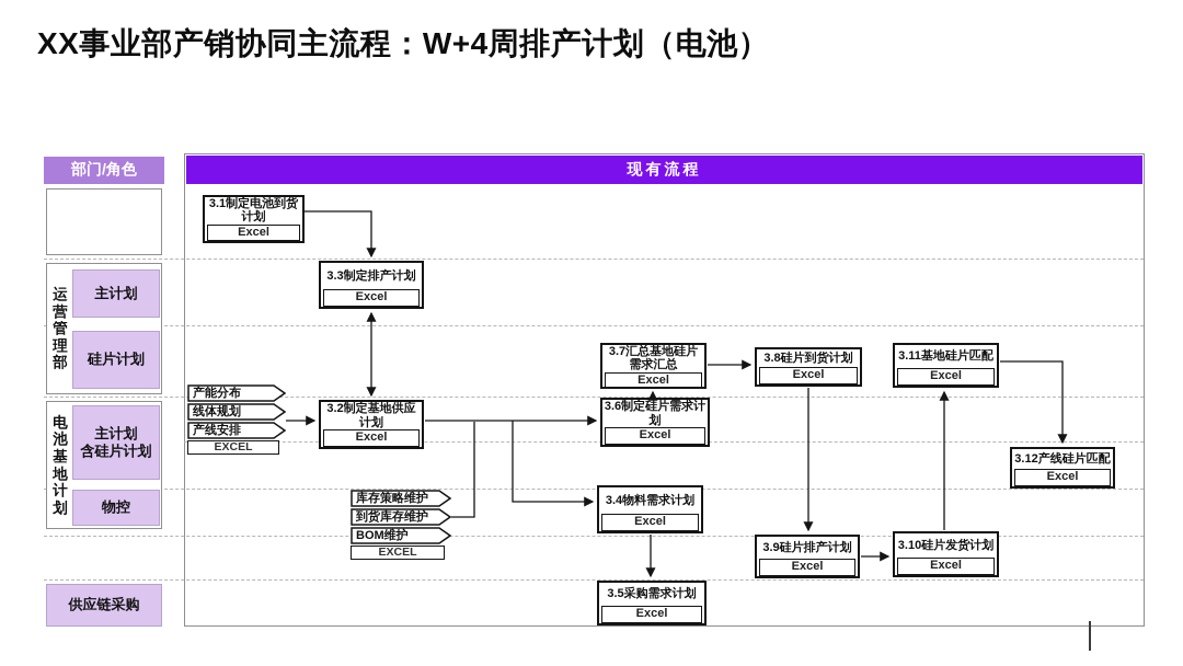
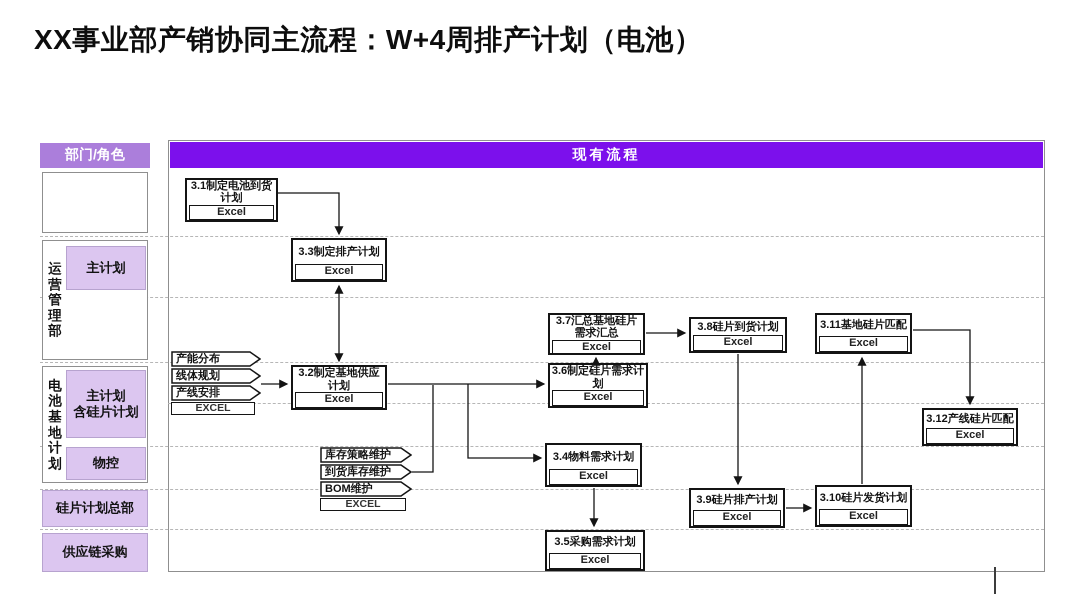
  XX事业部产销协同主流程：W+4周排产计划（电池）
  现有流程
  部门/角色
  运营管理部
  主计划
- 硅片计划
  电池基地计划
  主计划
  含硅片计划
  物控
+ 硅片计划总部
  供应链采购
  3.1制定电池到货计划
  Excel
  3.3制定排产计划
  Excel
  3.7汇总基地硅片需求汇总
  Excel
  3.8硅片到货计划
  Excel
  3.11基地硅片匹配
  Excel
  3.2制定基地供应计划
  Excel
  3.6制定硅片需求计划
  Excel
  3.12产线硅片匹配
  Excel
  3.4物料需求计划
  Excel
  3.9硅片排产计划
  Excel
  3.10硅片发货计划
  Excel
  3.5采购需求计划
  Excel
  产能分布
  线体规划
  产线安排
  EXCEL
  库存策略维护
  到货库存维护
  BOM维护
  EXCEL
